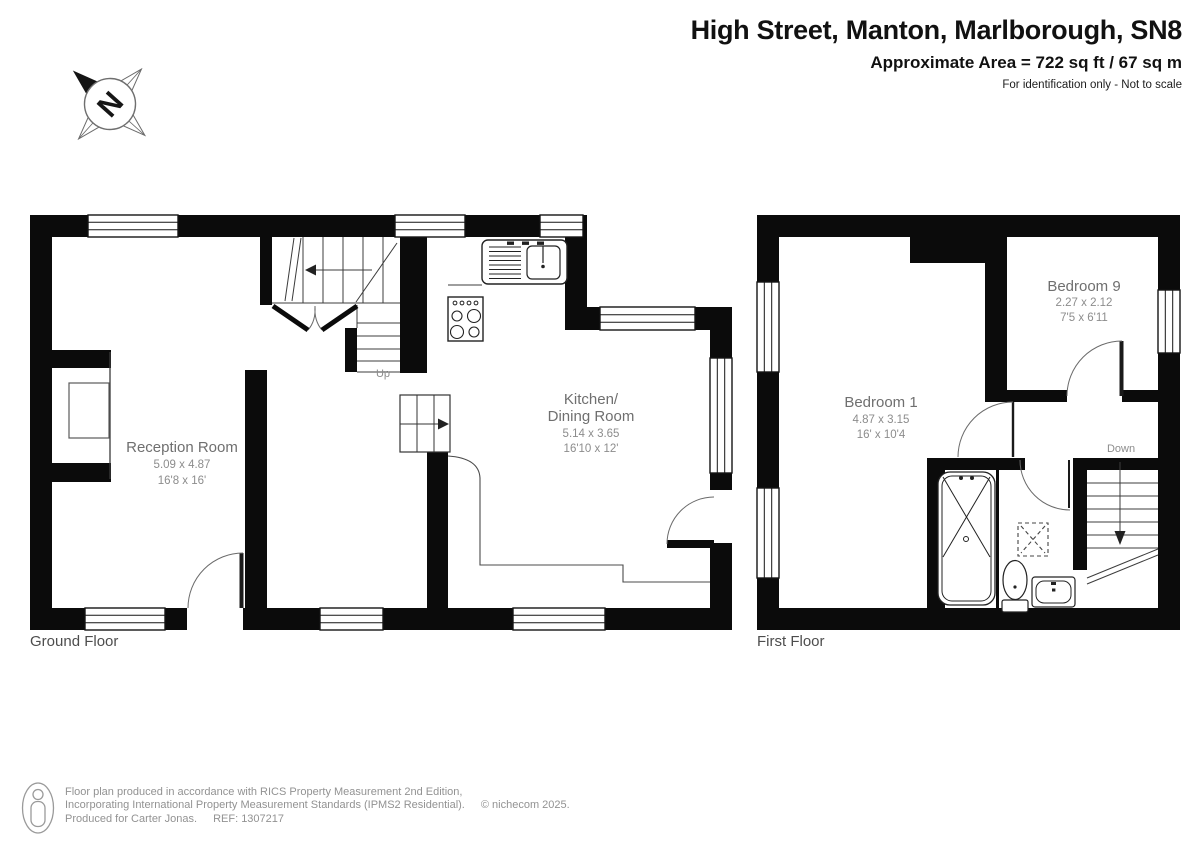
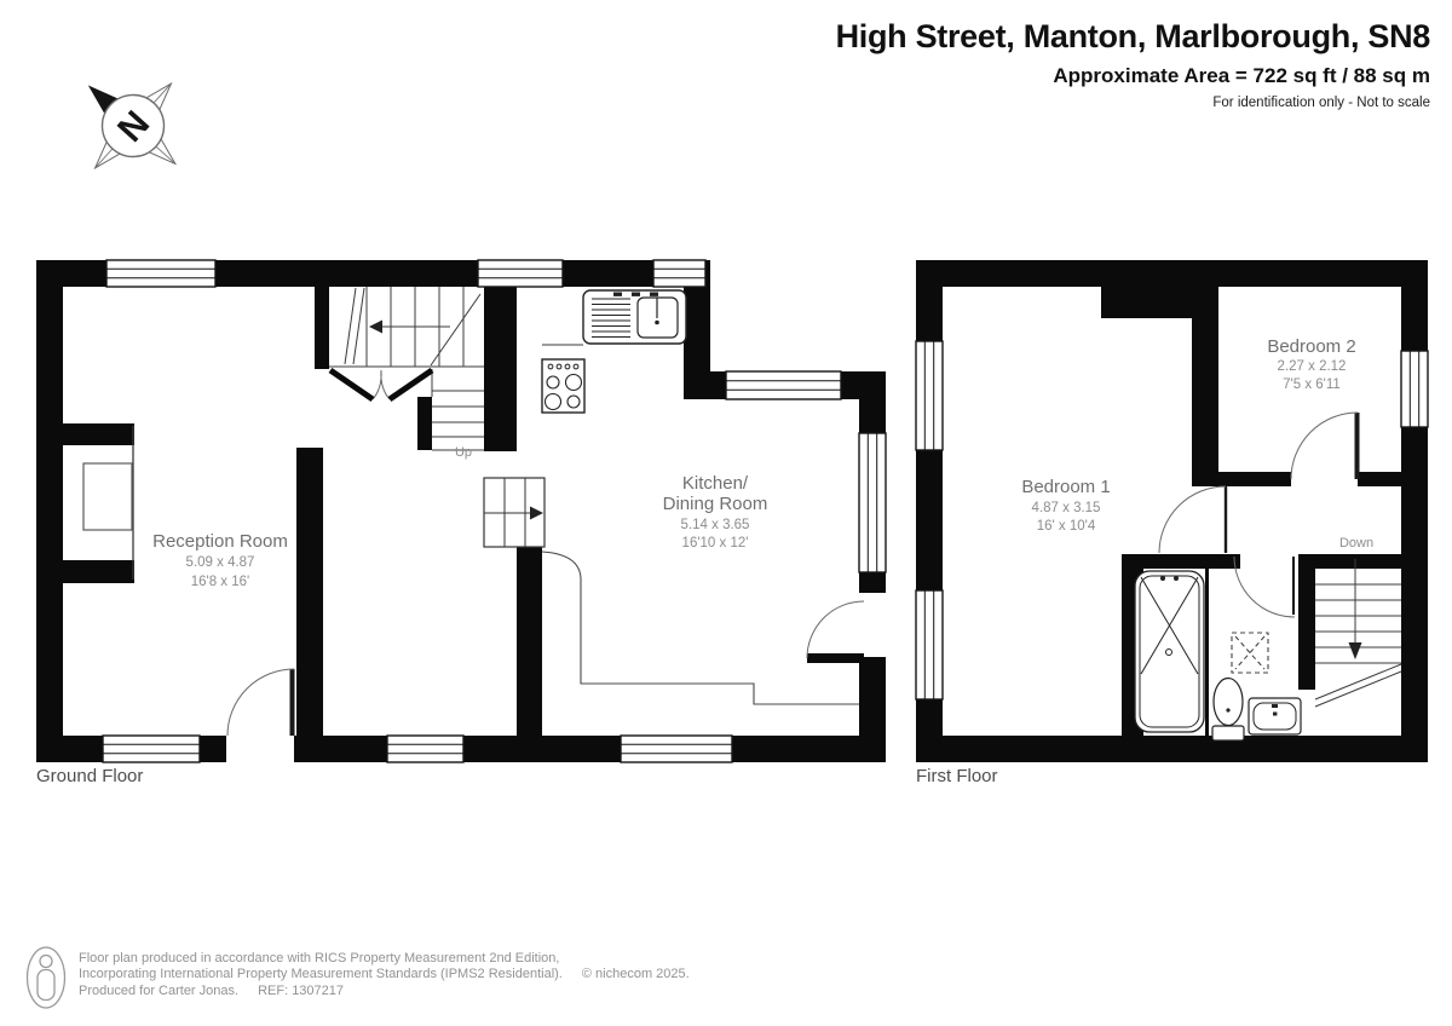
  High Street, Manton, Marlborough, SN8
- Approximate Area = 722 sq ft / 67 sq m
+ Approximate Area = 722 sq ft / 88 sq m
  For identification only - Not to scale
  Reception Room
  5.09 x 4.87
  16'8 x 16'
  Kitchen/
  Dining Room
  5.14 x 3.65
  16'10 x 12'
  Up
  Ground Floor
  Bedroom 1
  4.87 x 3.15
  16' x 10'4
- Bedroom 9
+ Bedroom 2
  2.27 x 2.12
  7'5 x 6'11
  Down
  First Floor
  Floor plan produced in accordance with RICS Property Measurement 2nd Edition,
  Incorporating International Property Measurement Standards (IPMS2 Residential). © nichecom 2025.
  Produced for Carter Jonas. REF: 1307217
